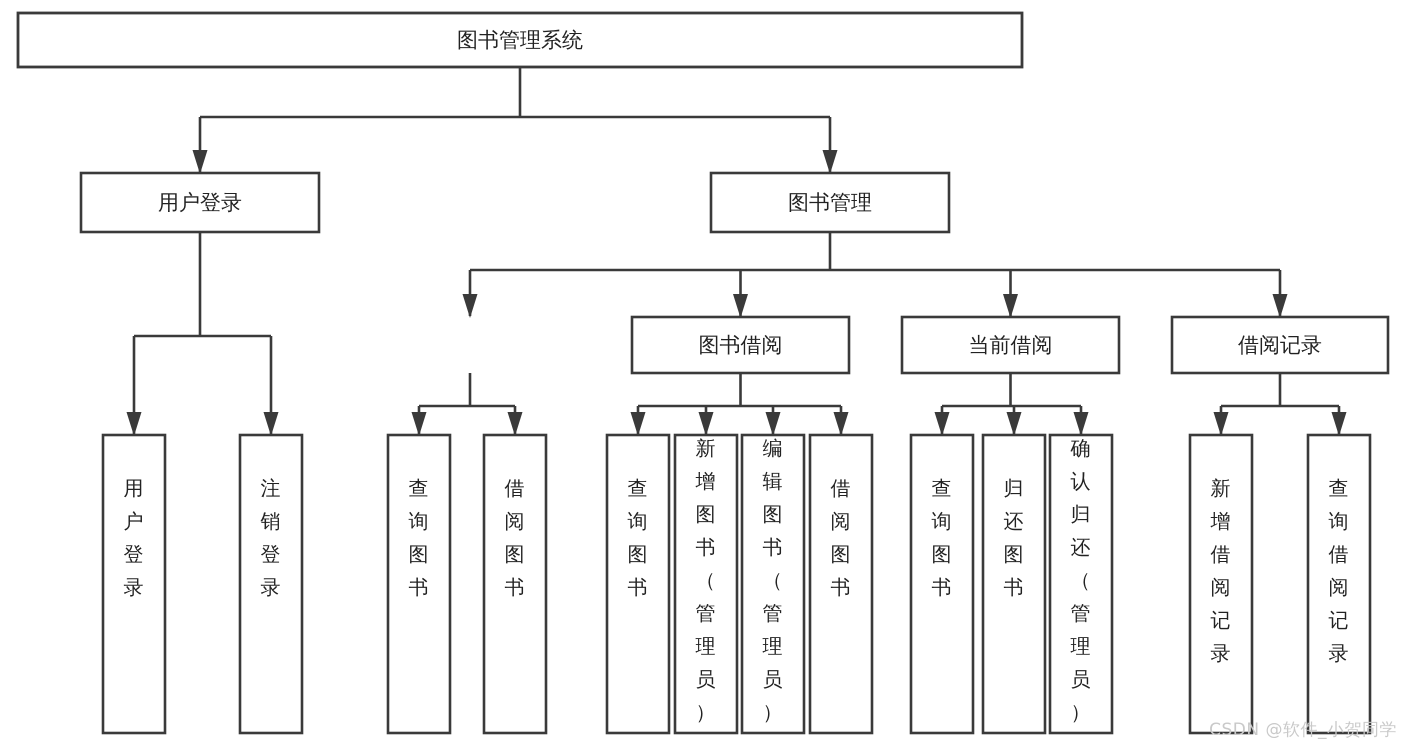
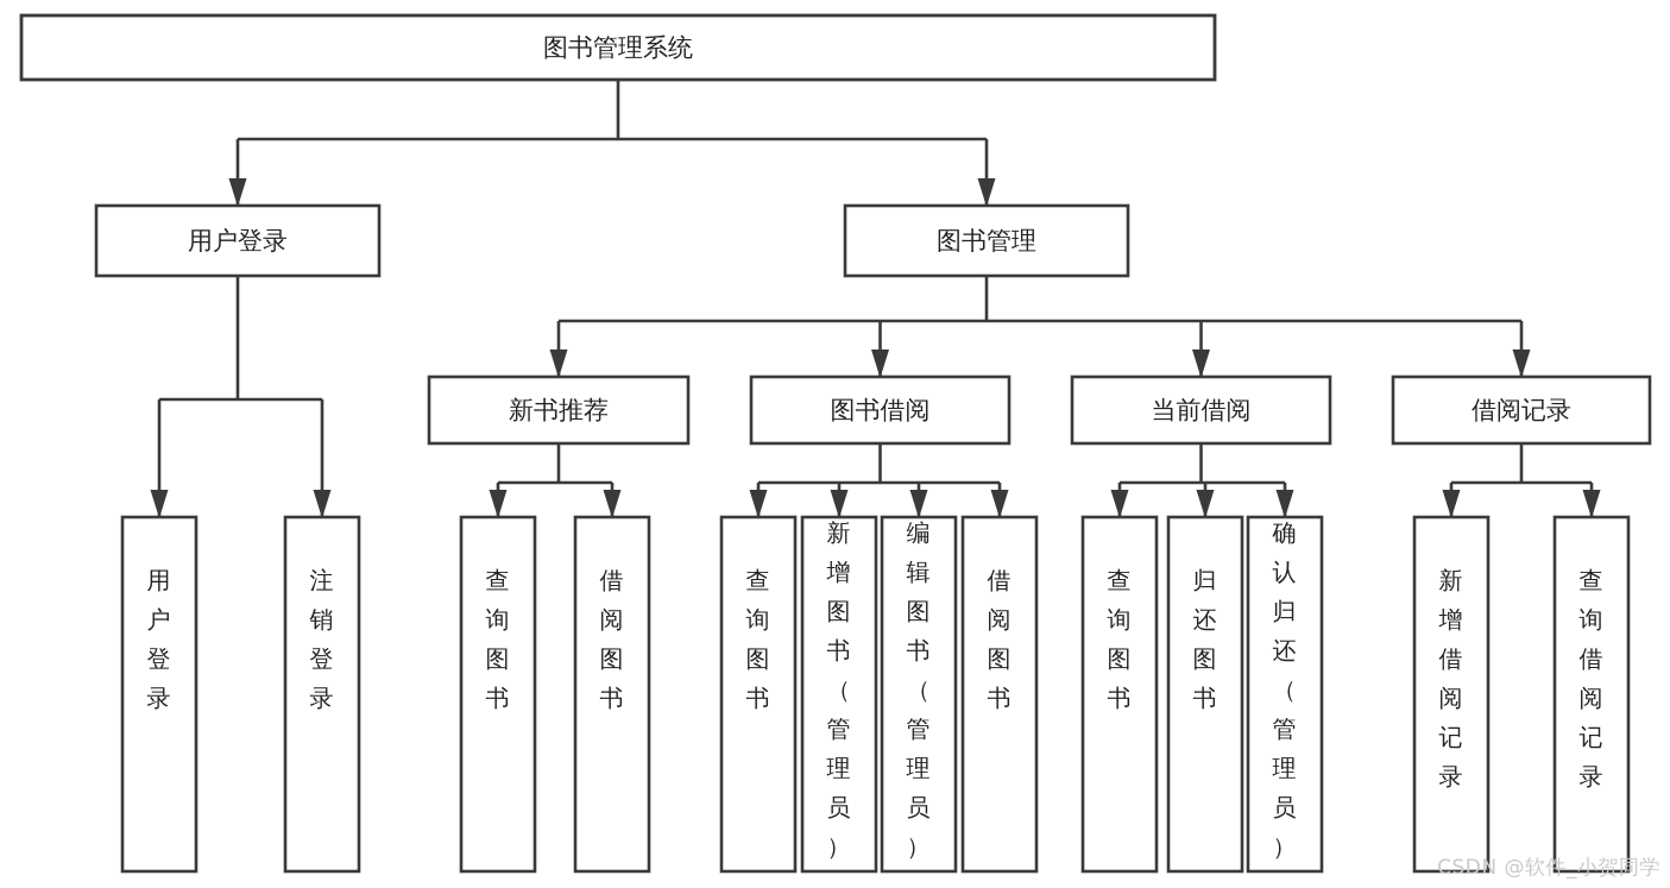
  图书管理系统
  用户登录
  图书管理
+ 新书推荐
  图书借阅
  当前借阅
  借阅记录
  用户登录
  注销登录
  查询图书
  借阅图书
  查询图书
  新增图书（管理员）
  编辑图书（管理员）
  借阅图书
  查询图书
  归还图书
  确认归还（管理员）
  新增借阅记录
  查询借阅记录
  CSDN @软件_小贺同学
